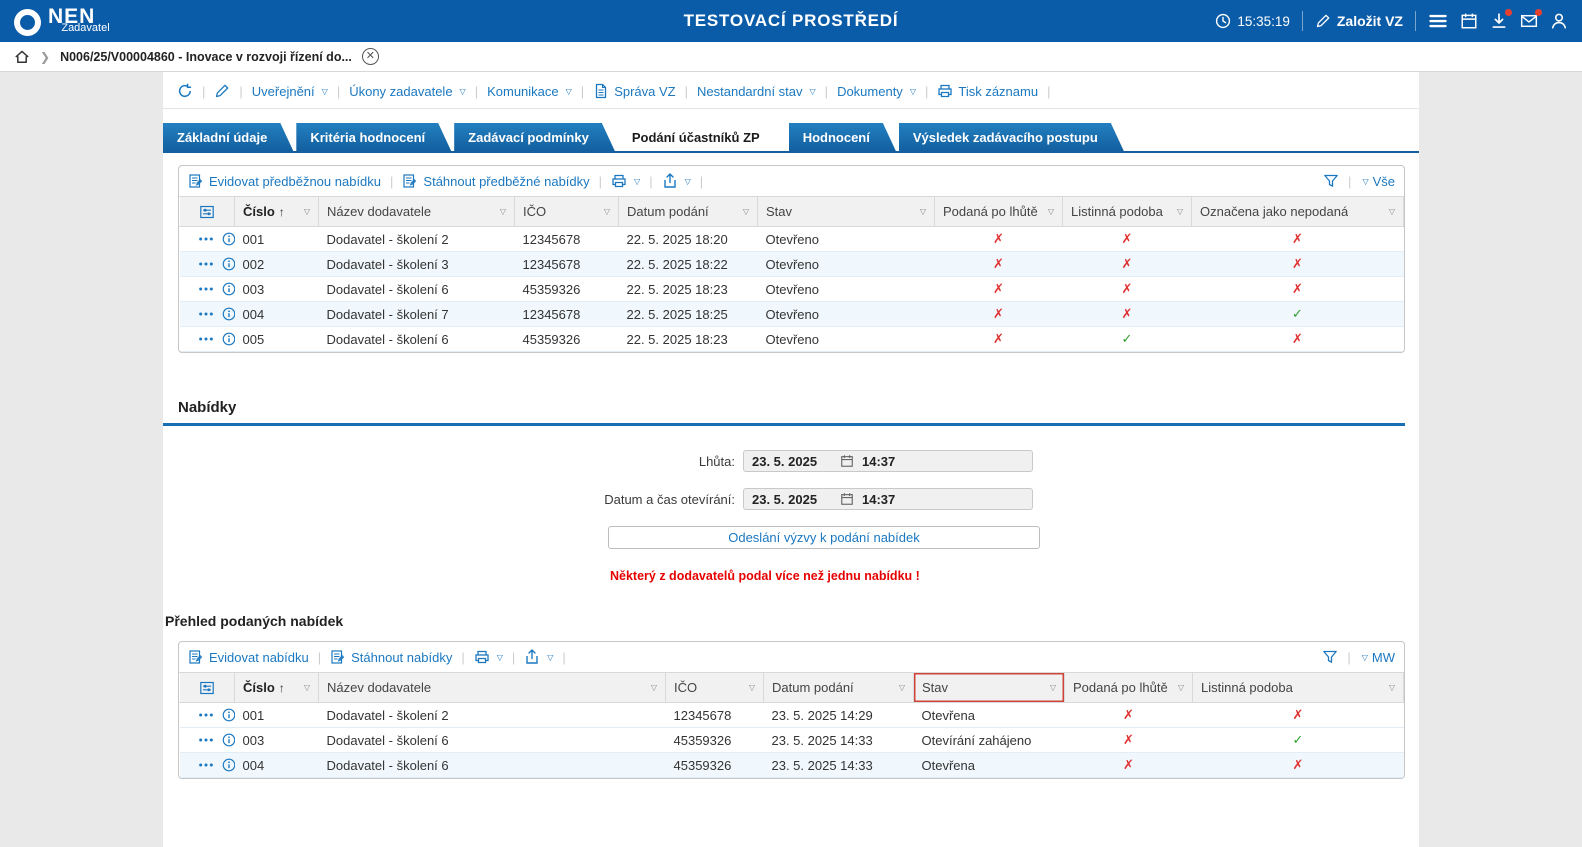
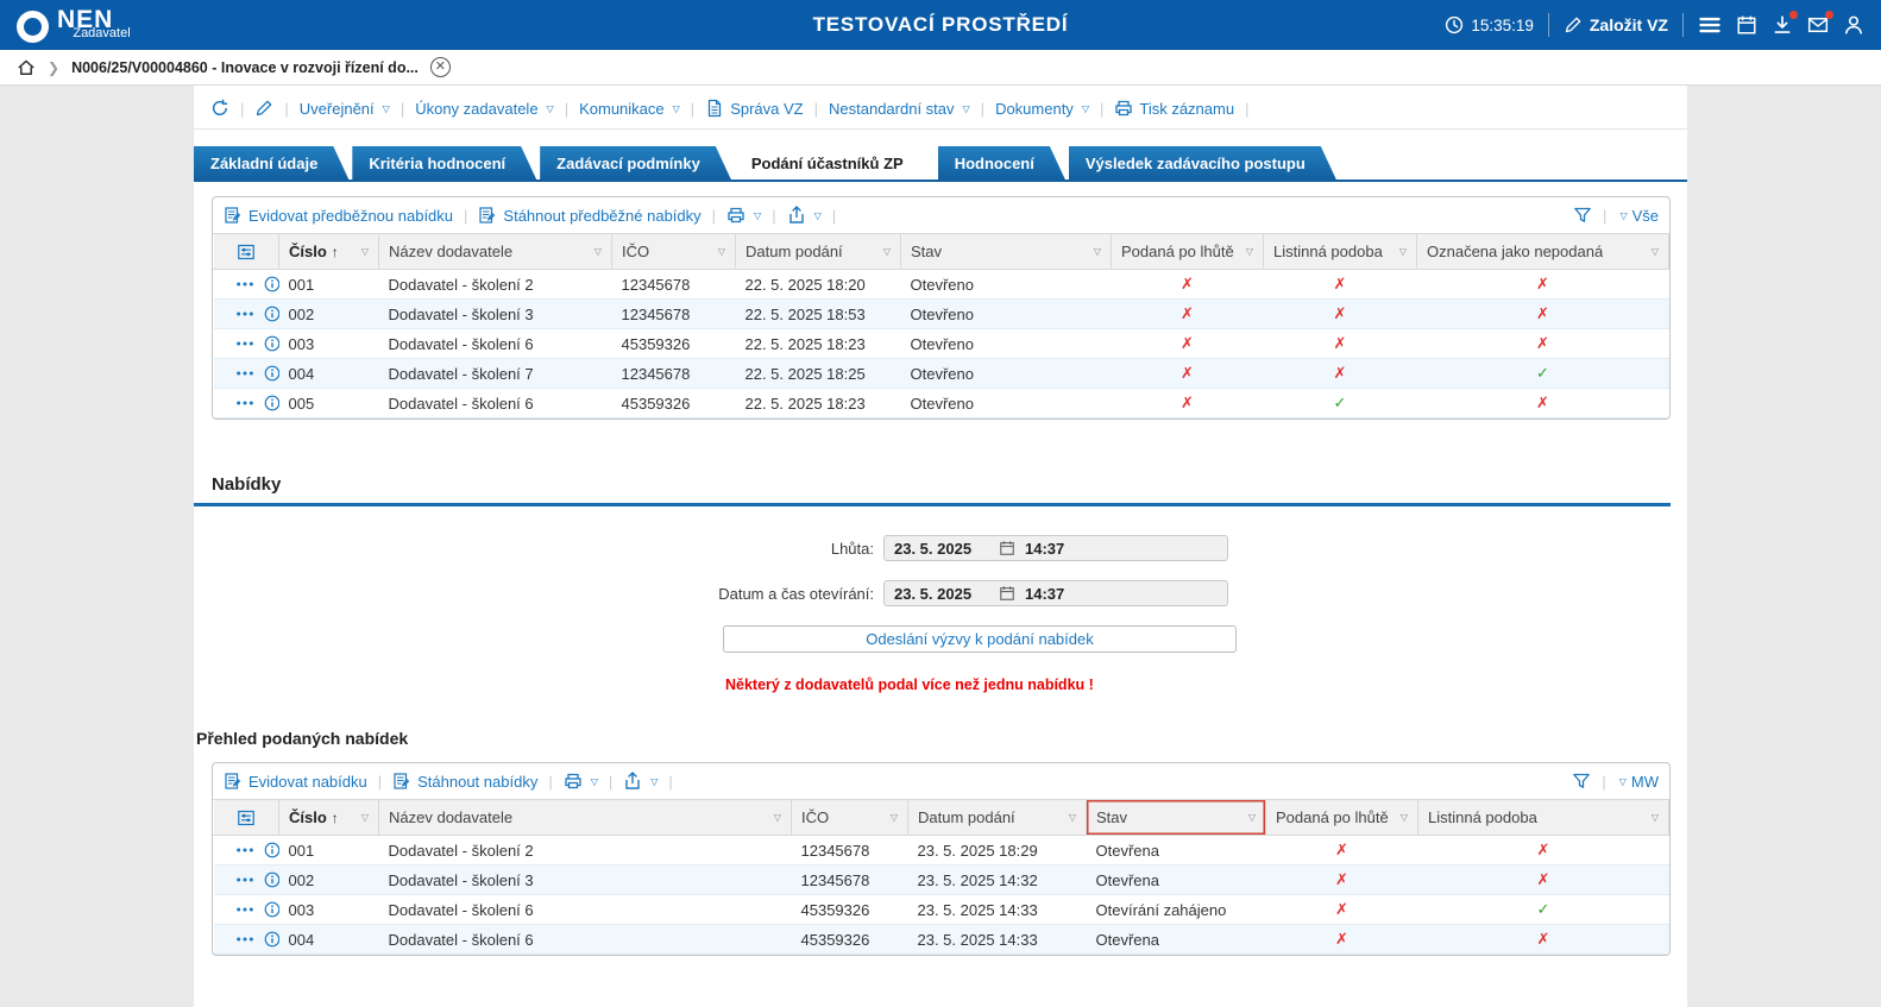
  NEN
  Zadavatel
  TESTOVACÍ PROSTŘEDÍ
  15:35:19
  Založit VZ
  ❯
  N006/25/V00004860 - Inovace v rozvoji řízení do...
  ✕
  |
  |
  Uveřejnění
  ▽
  |
  Úkony zadavatele
  ▽
  |
  Komunikace
  ▽
  |
  Správa VZ
  |
  Nestandardní stav
  ▽
  |
  Dokumenty
  ▽
  |
  Tisk záznamu
  |
  Základní údaje
  Kritéria hodnocení
  Zadávací podmínky
  Podání účastníků ZP
  Hodnocení
  Výsledek zadávacího postupu
  Evidovat předběžnou nabídku
  |
  Stáhnout předběžné nabídky
  |
  ▽
  |
  ▽
  |
  |
  ▽
  Vše
  	Číslo ↑ ▽	Název dodavatele ▽	IČO ▽	Datum podání ▽	Stav ▽	Podaná po lhůtě ▽	Listinná podoba ▽	Označena jako nepodaná ▽
  	001	Dodavatel - školení 2	12345678	22. 5. 2025 18:20	Otevřeno	✗	✗	✗
- 	002	Dodavatel - školení 3	12345678	22. 5. 2025 18:22	Otevřeno	✗	✗	✗
+ 	002	Dodavatel - školení 3	12345678	22. 5. 2025 18:53	Otevřeno	✗	✗	✗
  	003	Dodavatel - školení 6	45359326	22. 5. 2025 18:23	Otevřeno	✗	✗	✗
  	004	Dodavatel - školení 7	12345678	22. 5. 2025 18:25	Otevřeno	✗	✗	✓
  	005	Dodavatel - školení 6	45359326	22. 5. 2025 18:23	Otevřeno	✗	✓	✗
  Nabídky
  Lhůta:
  23. 5. 2025
  14:37
  Datum a čas otevírání:
  23. 5. 2025
  14:37
  Odeslání výzvy k podání nabídek
  Některý z dodavatelů podal více než jednu nabídku !
  Přehled podaných nabídek
  Evidovat nabídku
  |
  Stáhnout nabídky
  |
  ▽
  |
  ▽
  |
  |
  ▽
  MW
  	Číslo ↑ ▽	Název dodavatele ▽	IČO ▽	Datum podání ▽	Stav ▽	Podaná po lhůtě ▽	Listinná podoba ▽
- 	001	Dodavatel - školení 2	12345678	23. 5. 2025 14:29	Otevřena	✗	✗
+ 	001	Dodavatel - školení 2	12345678	23. 5. 2025 18:29	Otevřena	✗	✗
+ 	002	Dodavatel - školení 3	12345678	23. 5. 2025 14:32	Otevřena	✗	✗
  	003	Dodavatel - školení 6	45359326	23. 5. 2025 14:33	Otevírání zahájeno	✗	✓
  	004	Dodavatel - školení 6	45359326	23. 5. 2025 14:33	Otevřena	✗	✗
